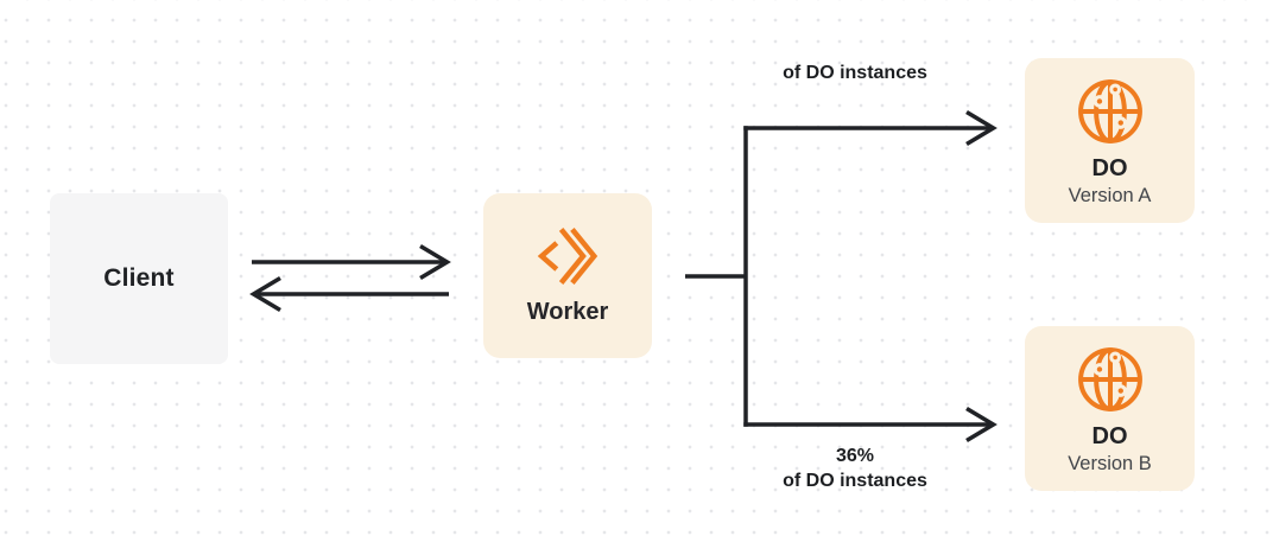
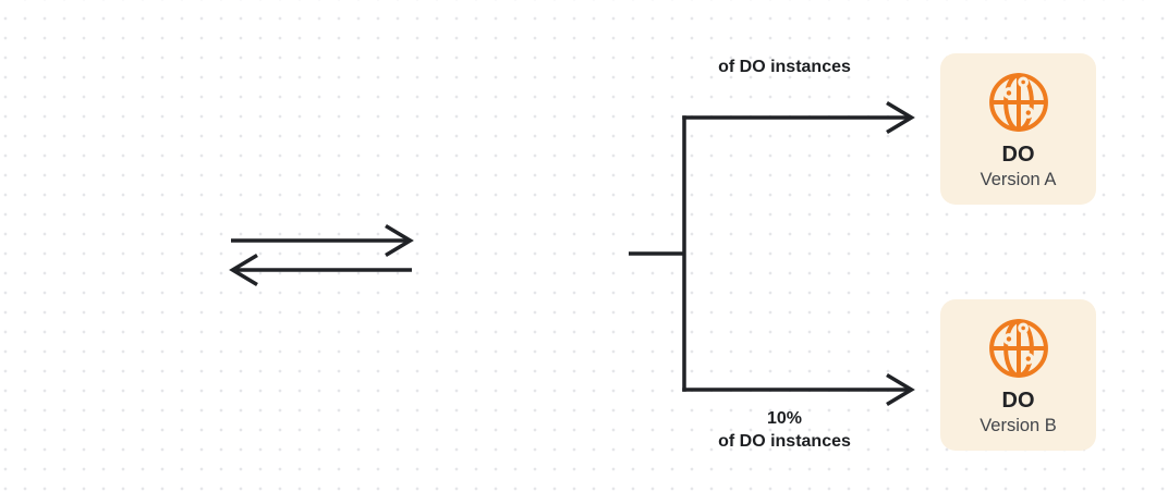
- Client
- Worker
  of DO instances
- 36%
+ 10%
  of DO instances
  DO
  Version A
  DO
  Version B
